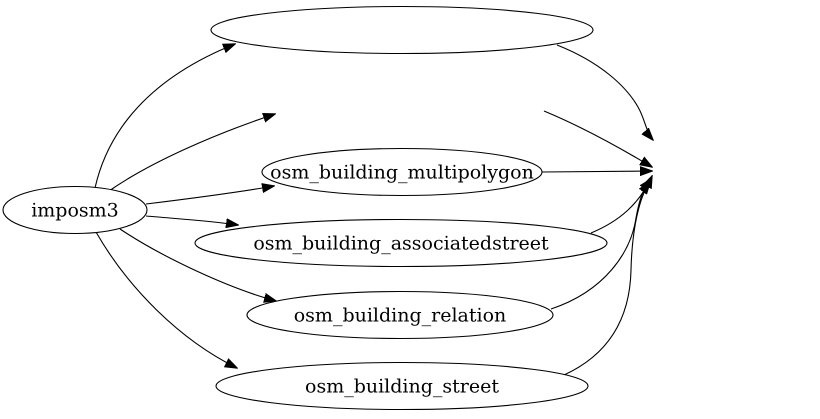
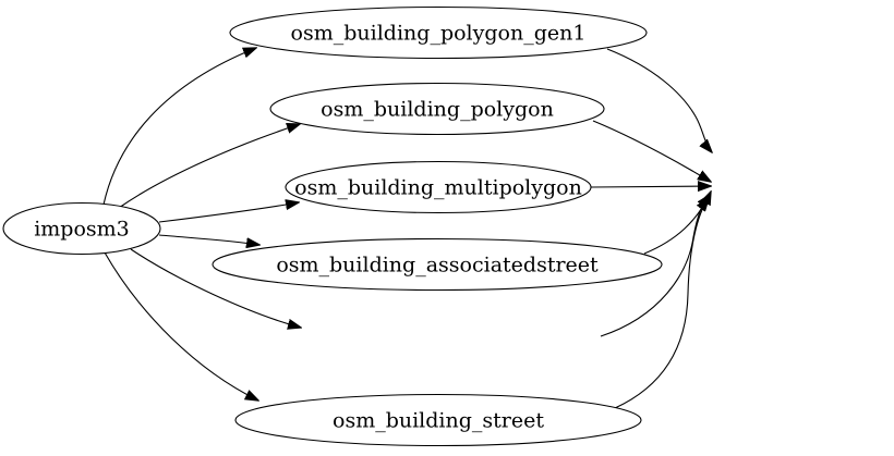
  imposm3
+ osm_building_polygon_gen1
+ osm_building_polygon
  osm_building_multipolygon
  osm_building_associatedstreet
- osm_building_relation
  osm_building_street
